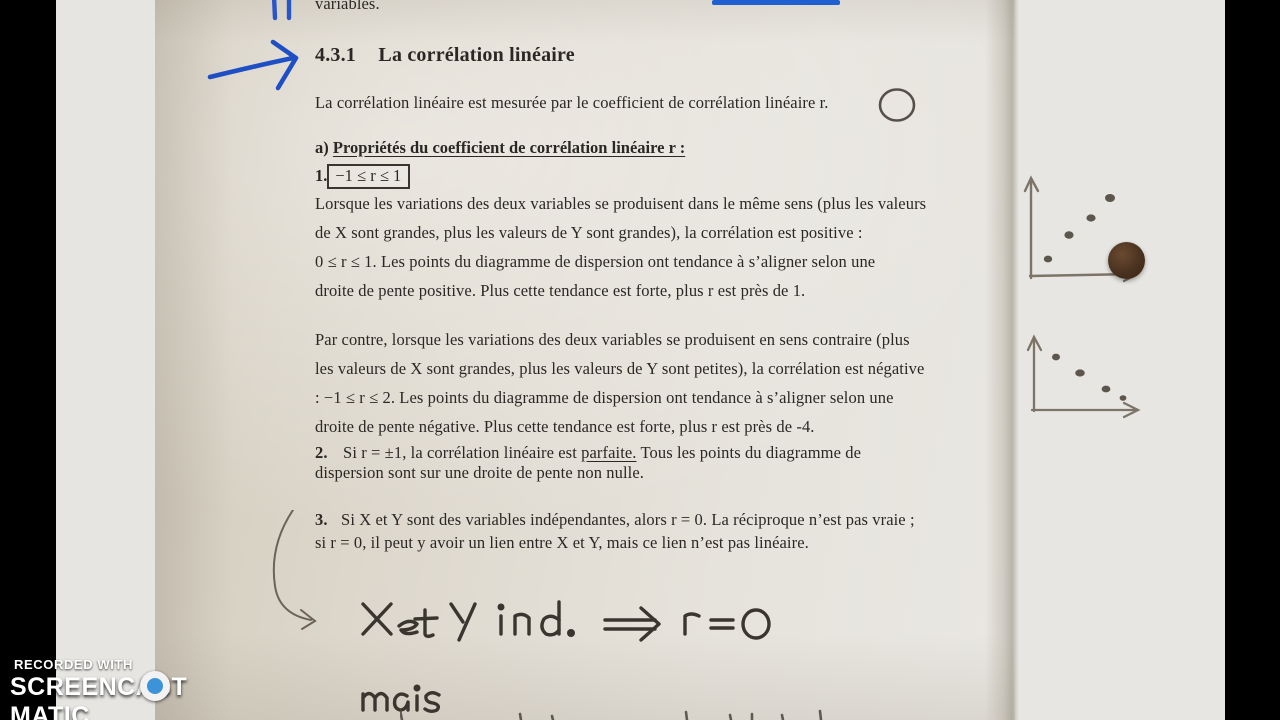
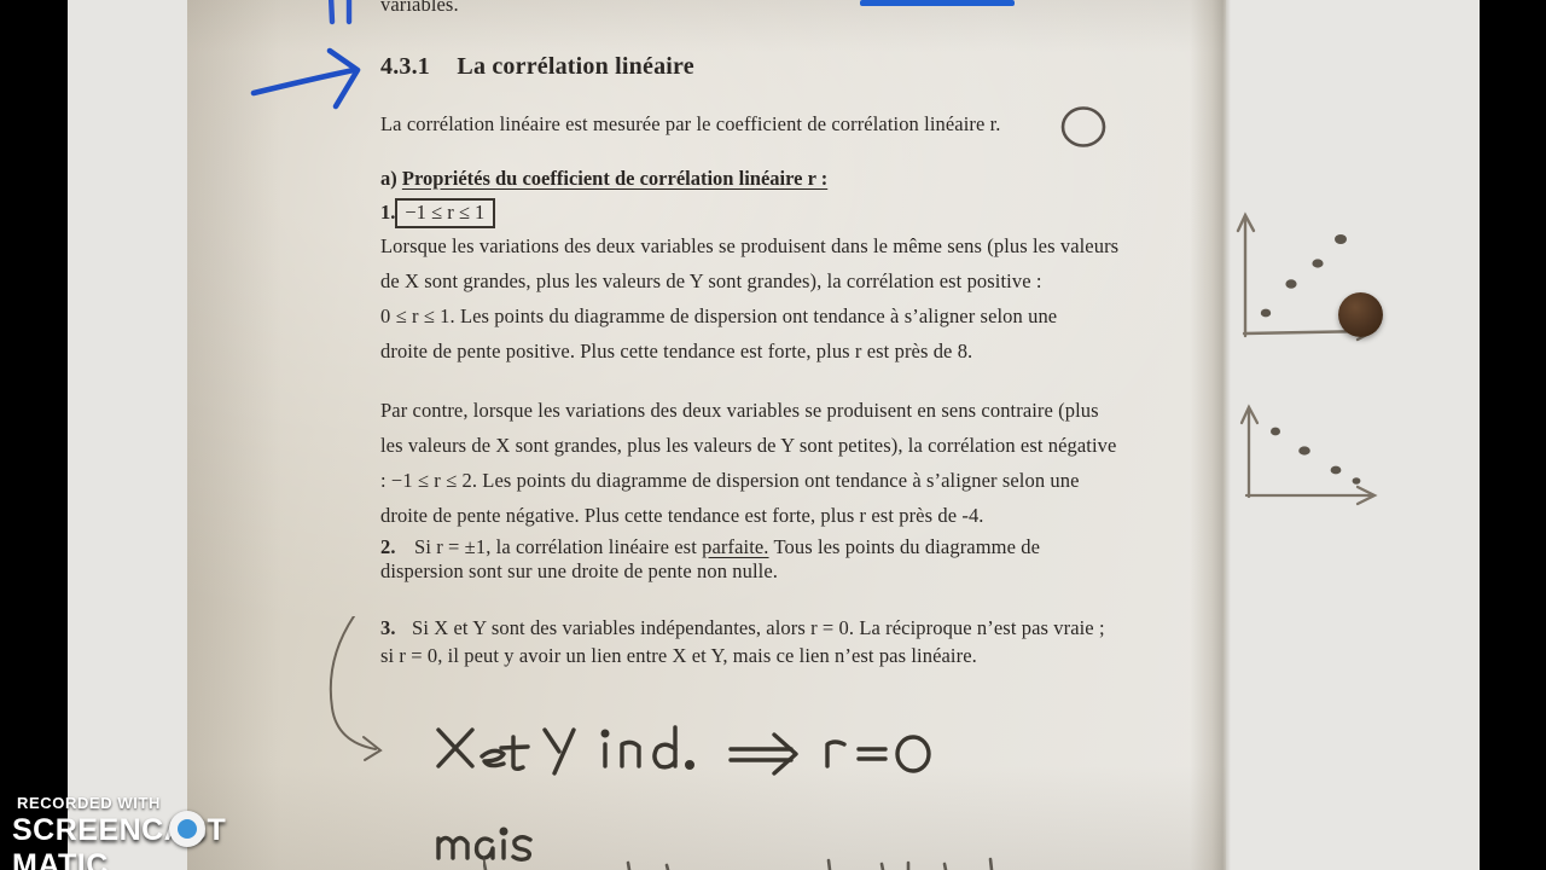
  variables.
  4.3.1 La corrélation linéaire
  La corrélation linéaire est mesurée par le coefficient de corrélation linéaire r.
  a) Propriétés du coefficient de corrélation linéaire r :
  1. −1 ≤ r ≤ 1
  Lorsque les variations des deux variables se produisent dans le même sens (plus les valeurs
  de X sont grandes, plus les valeurs de Y sont grandes), la corrélation est positive :
  0 ≤ r ≤ 1. Les points du diagramme de dispersion ont tendance à s’aligner selon une
- droite de pente positive. Plus cette tendance est forte, plus r est près de 1.
+ droite de pente positive. Plus cette tendance est forte, plus r est près de 8.
  Par contre, lorsque les variations des deux variables se produisent en sens contraire (plus
  les valeurs de X sont grandes, plus les valeurs de Y sont petites), la corrélation est négative
  : −1 ≤ r ≤ 2. Les points du diagramme de dispersion ont tendance à s’aligner selon une
  droite de pente négative. Plus cette tendance est forte, plus r est près de -4.
  2. Si r = ±1, la corrélation linéaire est parfaite. Tous les points du diagramme de
  dispersion sont sur une droite de pente non nulle.
  3. Si X et Y sont des variables indépendantes, alors r = 0. La réciproque n’est pas vraie ;
  si r = 0, il peut y avoir un lien entre X et Y, mais ce lien n’est pas linéaire.
  RECORDED WITH
  SCREENCTMATIC
